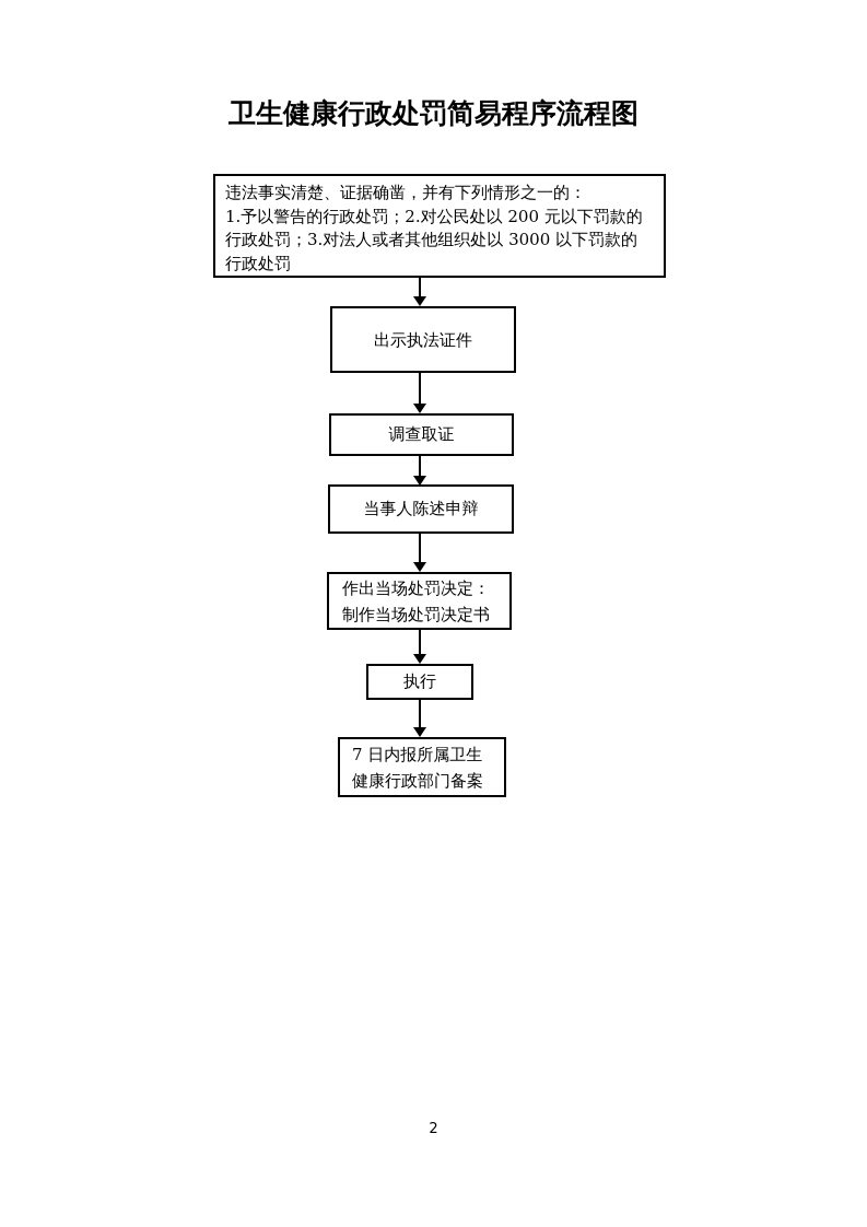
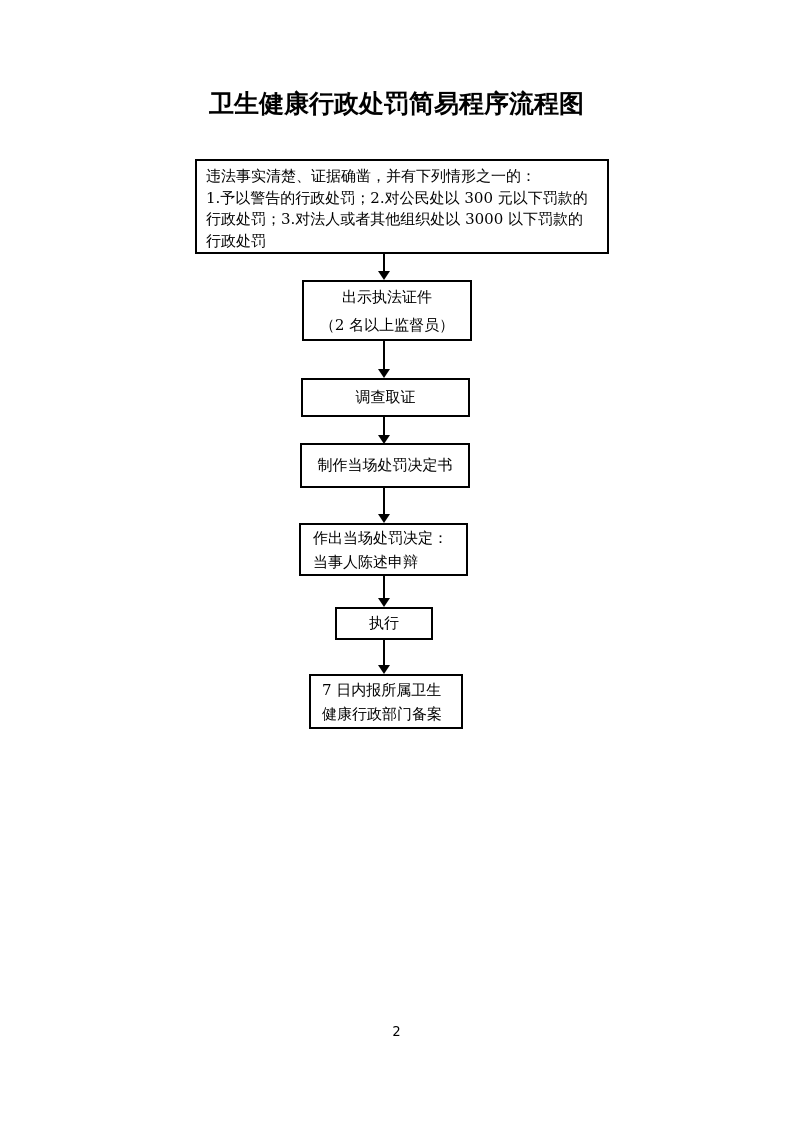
  卫生健康行政处罚简易程序流程图
  违法事实清楚、证据确凿，并有下列情形之一的：
- 1.予以警告的行政处罚；2.对公民处以 200 元以下罚款的
+ 1.予以警告的行政处罚；2.对公民处以 300 元以下罚款的
  行政处罚；3.对法人或者其他组织处以 3000 以下罚款的
  行政处罚
  出示执法证件
+ （2 名以上监督员）
  调查取证
- 当事人陈述申辩
+ 制作当场处罚决定书
  作出当场处罚决定：
- 制作当场处罚决定书
+ 当事人陈述申辩
  执行
  7 日内报所属卫生
  健康行政部门备案
  2
